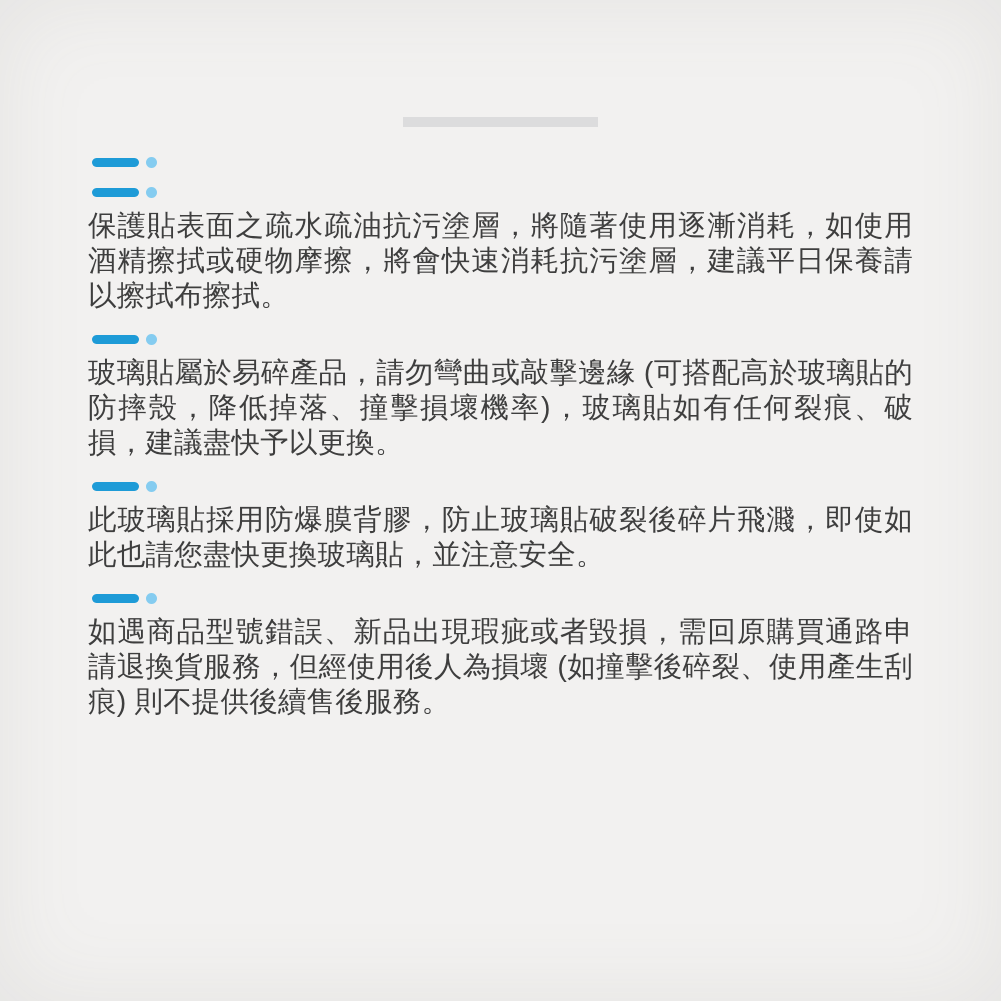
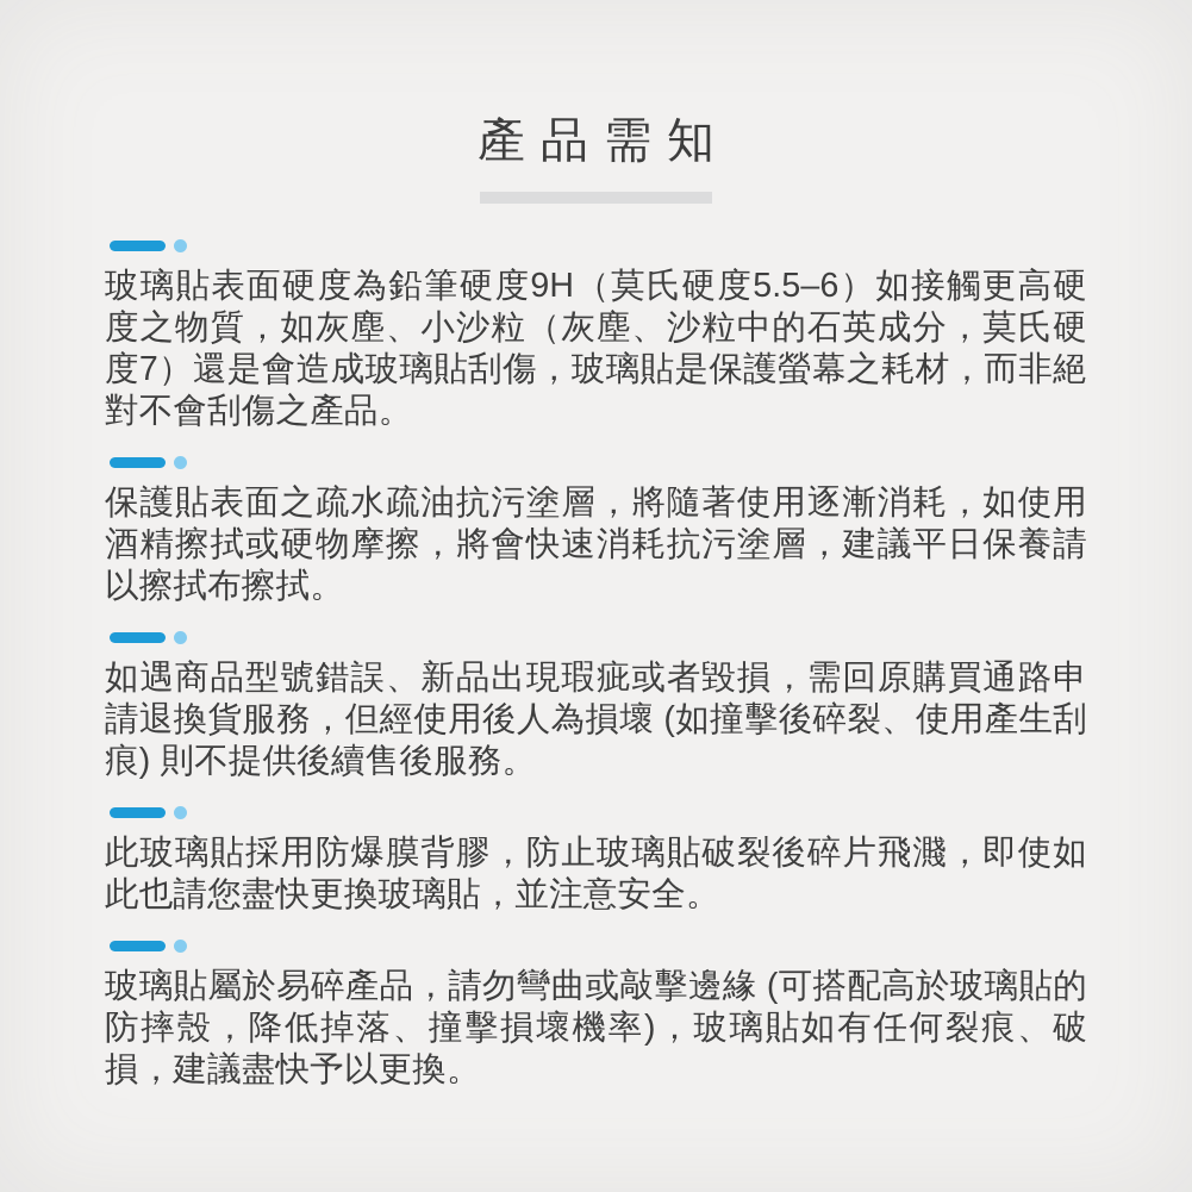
+ 產品需知
+ 玻璃貼表面硬度為鉛筆硬度9H（莫氏硬度5.5–6）如接觸更高硬度之物質，如灰塵、小沙粒（灰塵、沙粒中的石英成分，莫氏硬度7）還是會造成玻璃貼刮傷，玻璃貼是保護螢幕之耗材，而非絕對不會刮傷之產品。
  保護貼表面之疏水疏油抗污塗層，將隨著使用逐漸消耗，如使用酒精擦拭或硬物摩擦，將會快速消耗抗污塗層，建議平日保養請以擦拭布擦拭。
- 玻璃貼屬於易碎產品，請勿彎曲或敲擊邊緣 (可搭配高於玻璃貼的防摔殼，降低掉落、撞擊損壞機率)，玻璃貼如有任何裂痕、破損，建議盡快予以更換。
+ 如遇商品型號錯誤、新品出現瑕疵或者毀損，需回原購買通路申請退換貨服務，但經使用後人為損壞 (如撞擊後碎裂、使用產生刮痕) 則不提供後續售後服務。
  此玻璃貼採用防爆膜背膠，防止玻璃貼破裂後碎片飛濺，即使如此也請您盡快更換玻璃貼，並注意安全。
- 如遇商品型號錯誤、新品出現瑕疵或者毀損，需回原購買通路申請退換貨服務，但經使用後人為損壞 (如撞擊後碎裂、使用產生刮痕) 則不提供後續售後服務。
+ 玻璃貼屬於易碎產品，請勿彎曲或敲擊邊緣 (可搭配高於玻璃貼的防摔殼，降低掉落、撞擊損壞機率)，玻璃貼如有任何裂痕、破損，建議盡快予以更換。
